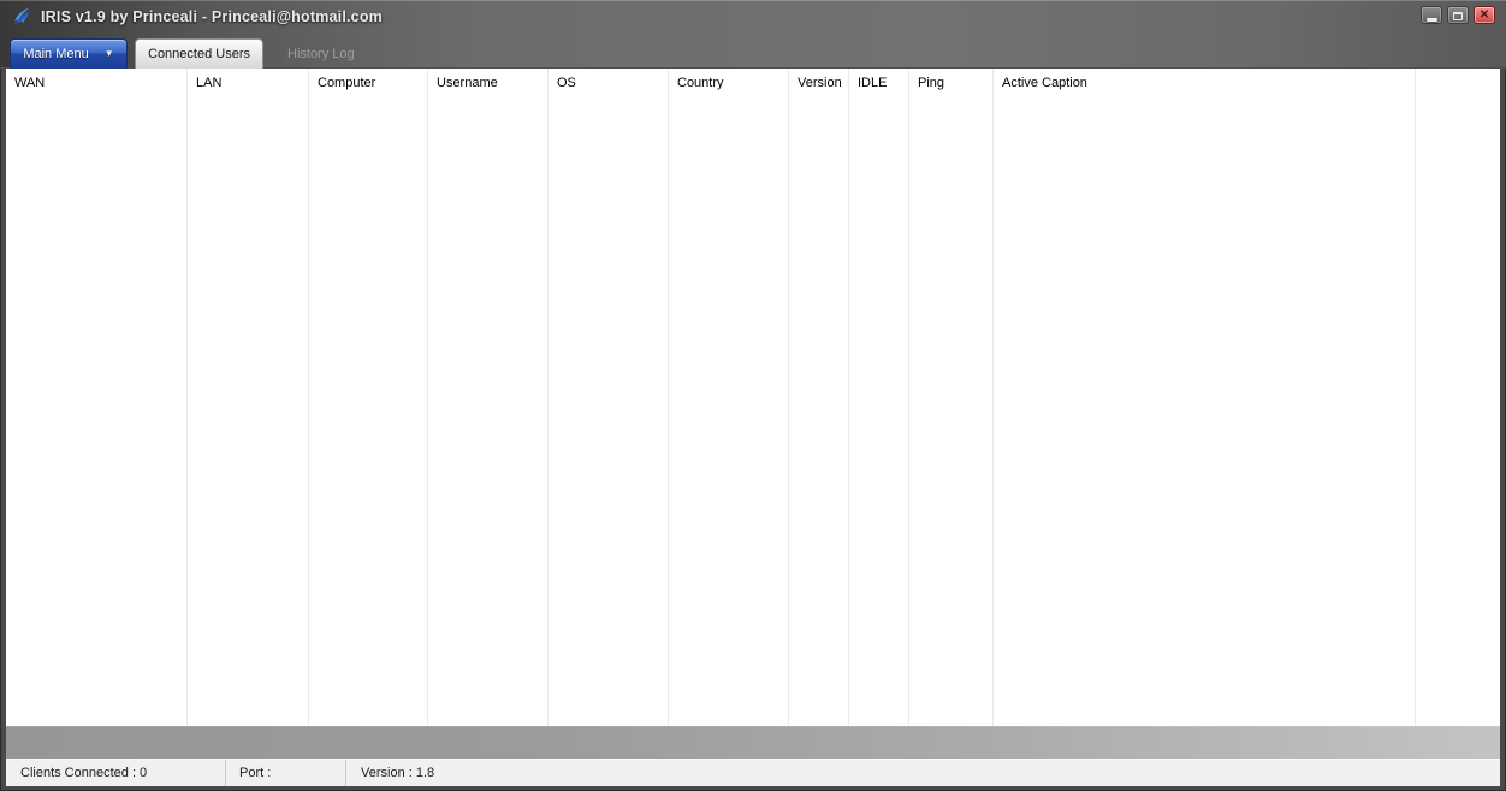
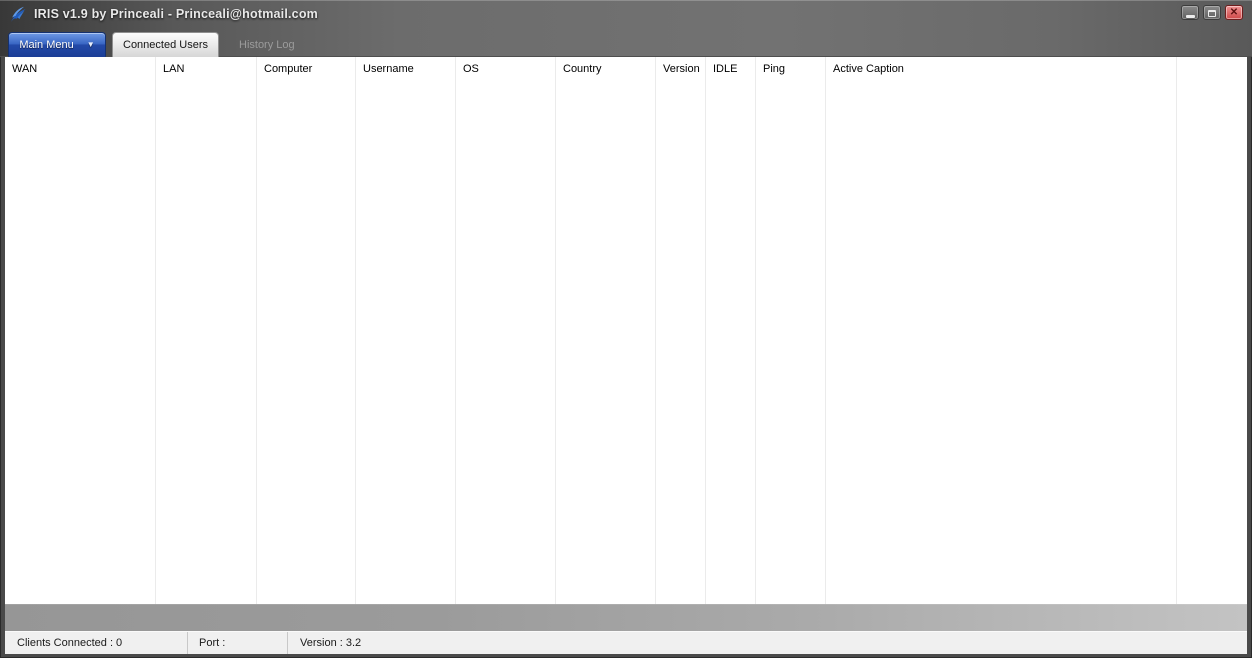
  IRIS v1.9 by Princeali - Princeali@hotmail.com
  ✕
  Main Menu
  ▼
  Connected Users
  History Log
  WAN
  LAN
  Computer
  Username
  OS
  Country
  Version
  IDLE
  Ping
  Active Caption
  Clients Connected : 0
  Port :
- Version : 1.8
+ Version : 3.2
